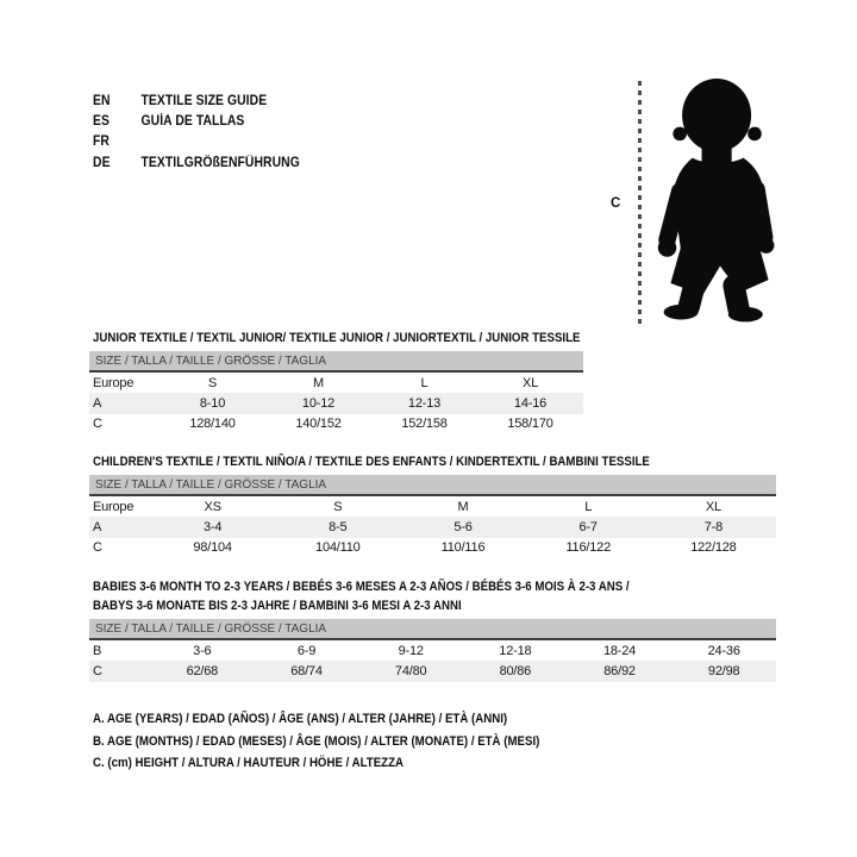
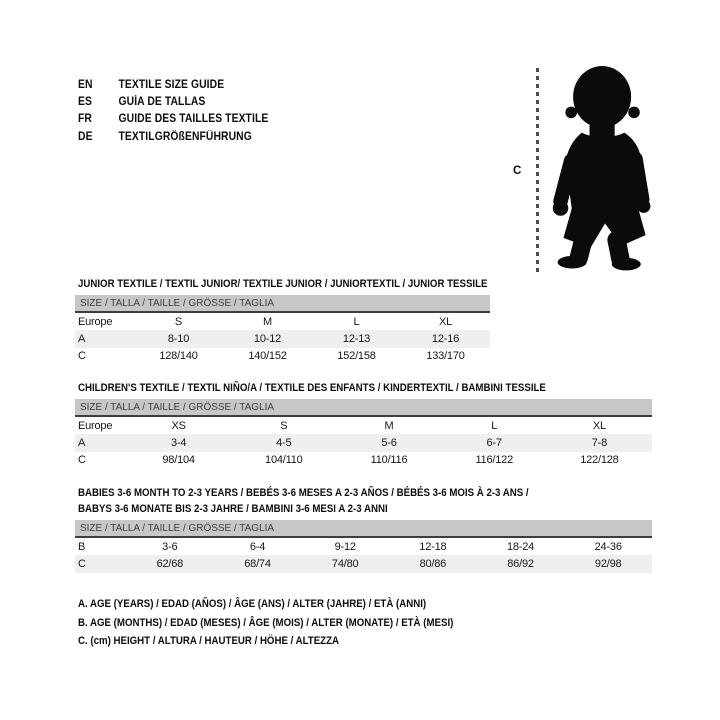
  EN
  TEXTILE SIZE GUIDE
  ES
  GUÍA DE TALLAS
  FR
+ GUIDE DES TAILLES TEXTILE
  DE
  TEXTILGRÖßENFÜHRUNG
  C
  JUNIOR TEXTILE / TEXTIL JUNIOR/ TEXTILE JUNIOR / JUNIORTEXTIL / JUNIOR TESSILE
  SIZE / TALLA / TAILLE / GRÖSSE / TAGLIA
  Europe
  S
  M
  L
  XL
  A
  8-10
  10-12
  12-13
- 14-16
+ 12-16
  C
  128/140
  140/152
  152/158
- 158/170
+ 133/170
  CHILDREN'S TEXTILE / TEXTIL NIÑO/A / TEXTILE DES ENFANTS / KINDERTEXTIL / BAMBINI TESSILE
  SIZE / TALLA / TAILLE / GRÖSSE / TAGLIA
  Europe
  XS
  S
  M
  L
  XL
  A
  3-4
- 8-5
+ 4-5
  5-6
  6-7
  7-8
  C
  98/104
  104/110
  110/116
  116/122
  122/128
  BABIES 3-6 MONTH TO 2-3 YEARS / BEBÉS 3-6 MESES A 2-3 AÑOS / BÉBÉS 3-6 MOIS À 2-3 ANS /
  BABYS 3-6 MONATE BIS 2-3 JAHRE / BAMBINI 3-6 MESI A 2-3 ANNI
  SIZE / TALLA / TAILLE / GRÖSSE / TAGLIA
  B
  3-6
- 6-9
+ 6-4
  9-12
  12-18
  18-24
  24-36
  C
  62/68
  68/74
  74/80
  80/86
  86/92
  92/98
  A. AGE (YEARS) / EDAD (AÑOS) / ÂGE (ANS) / ALTER (JAHRE) / ETÀ (ANNI)
  B. AGE (MONTHS) / EDAD (MESES) / ÂGE (MOIS) / ALTER (MONATE) / ETÀ (MESI)
  C. (cm) HEIGHT / ALTURA / HAUTEUR / HÖHE / ALTEZZA
